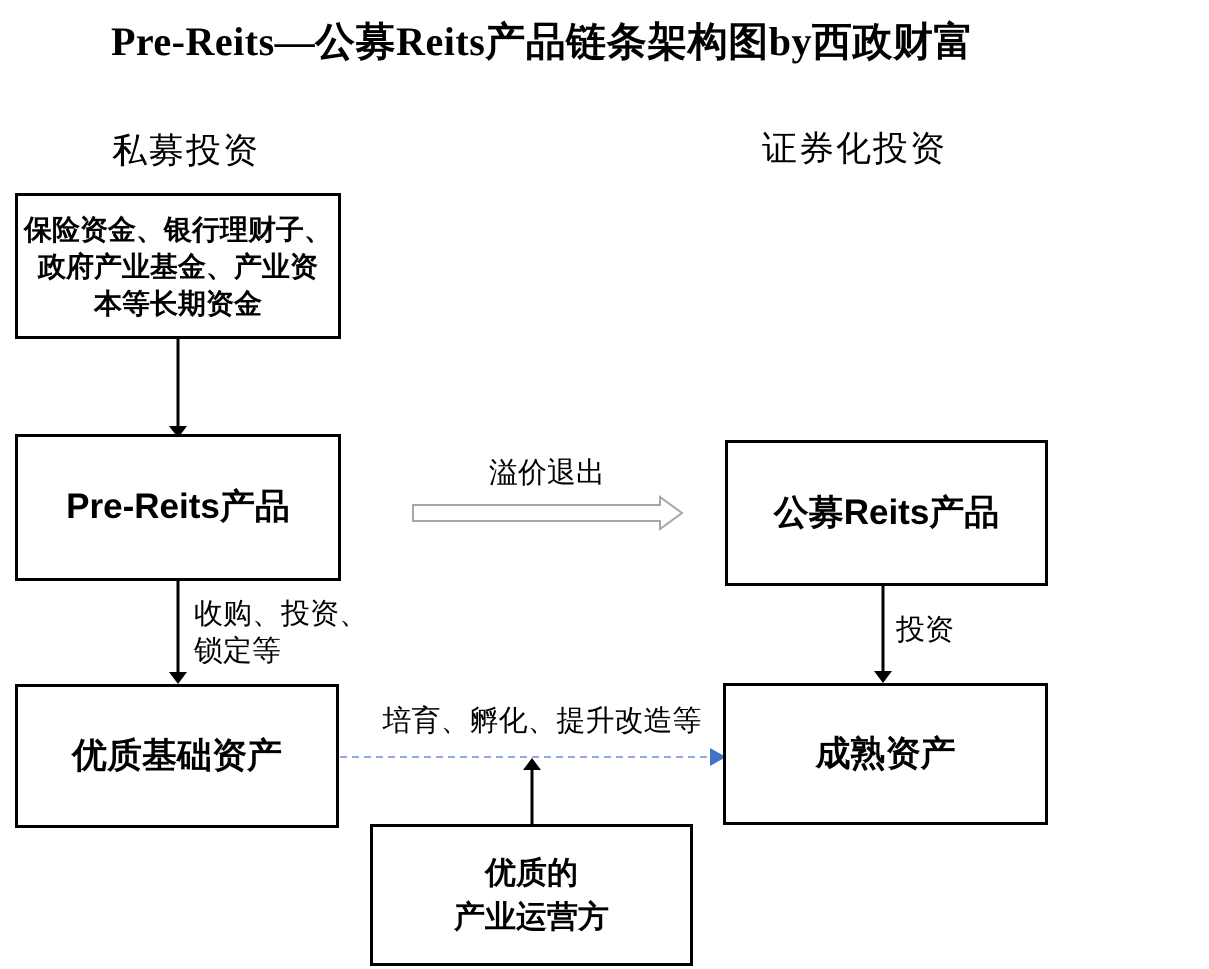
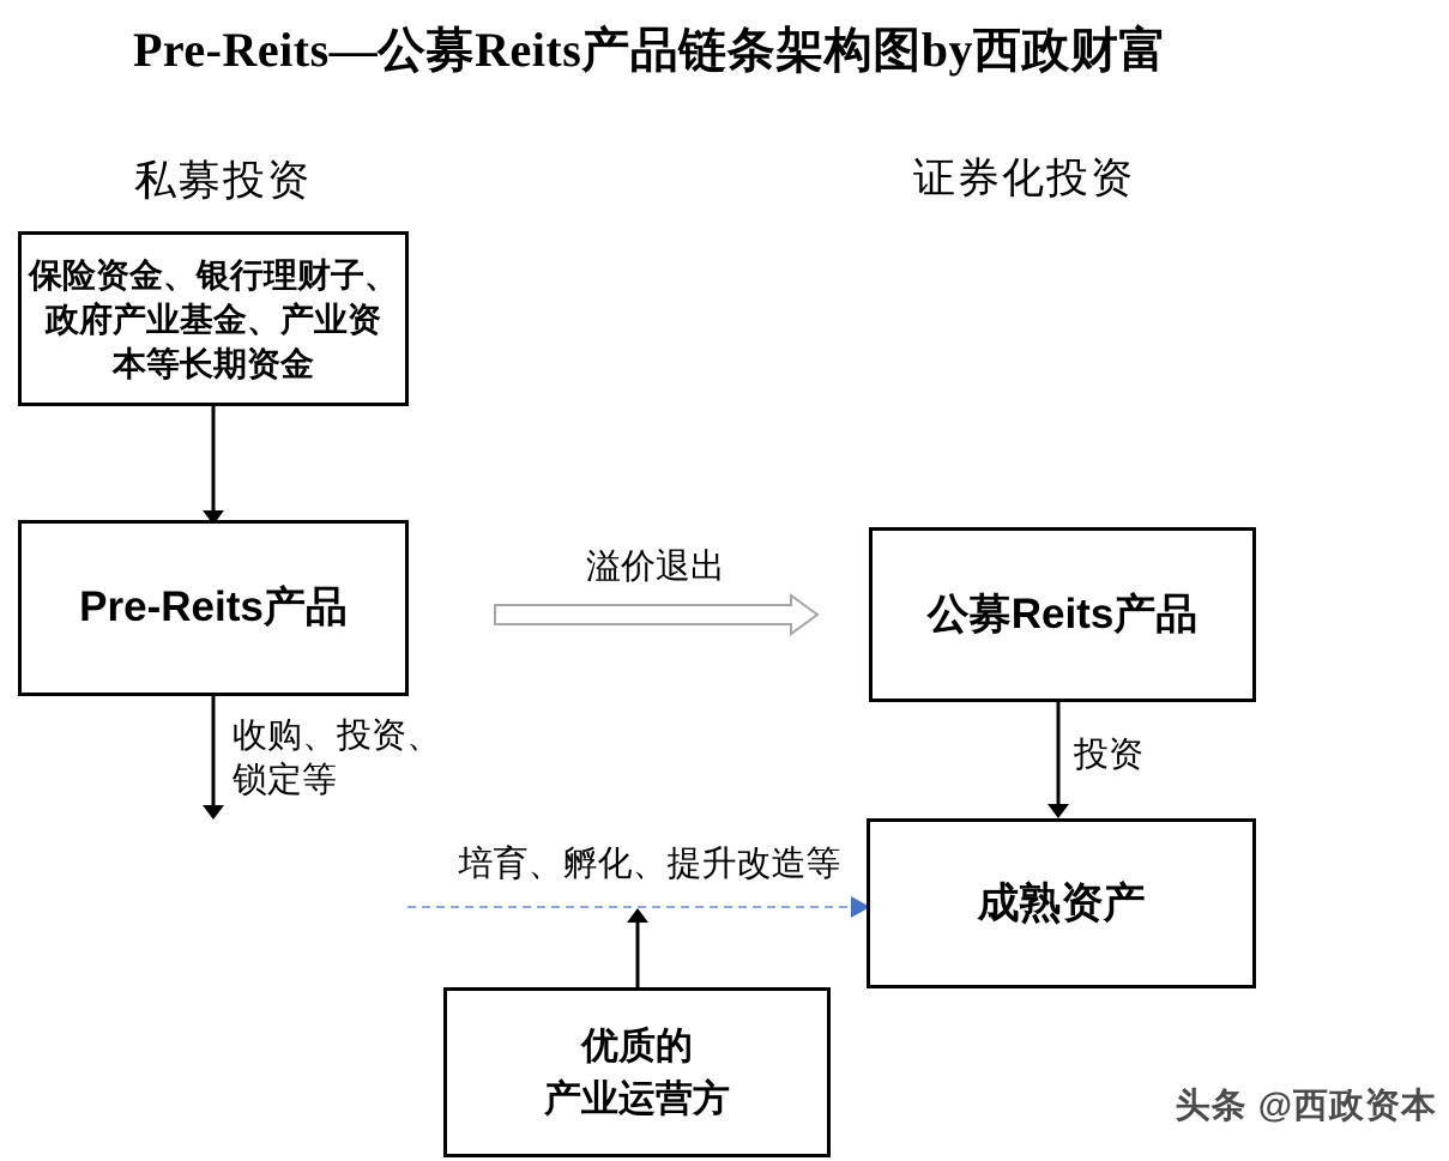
  Pre-Reits—公募Reits产品链条架构图by西政财富
  私募投资
  证券化投资
  保险资金、银行理财子、
  政府产业基金、产业资
  本等长期资金
  Pre-Reits产品
  公募Reits产品
- 优质基础资产
  成熟资产
  优质的
  产业运营方
  溢价退出
  收购、投资、
  锁定等
  培育、孵化、提升改造等
  投资
+ 头条 @西政资本
